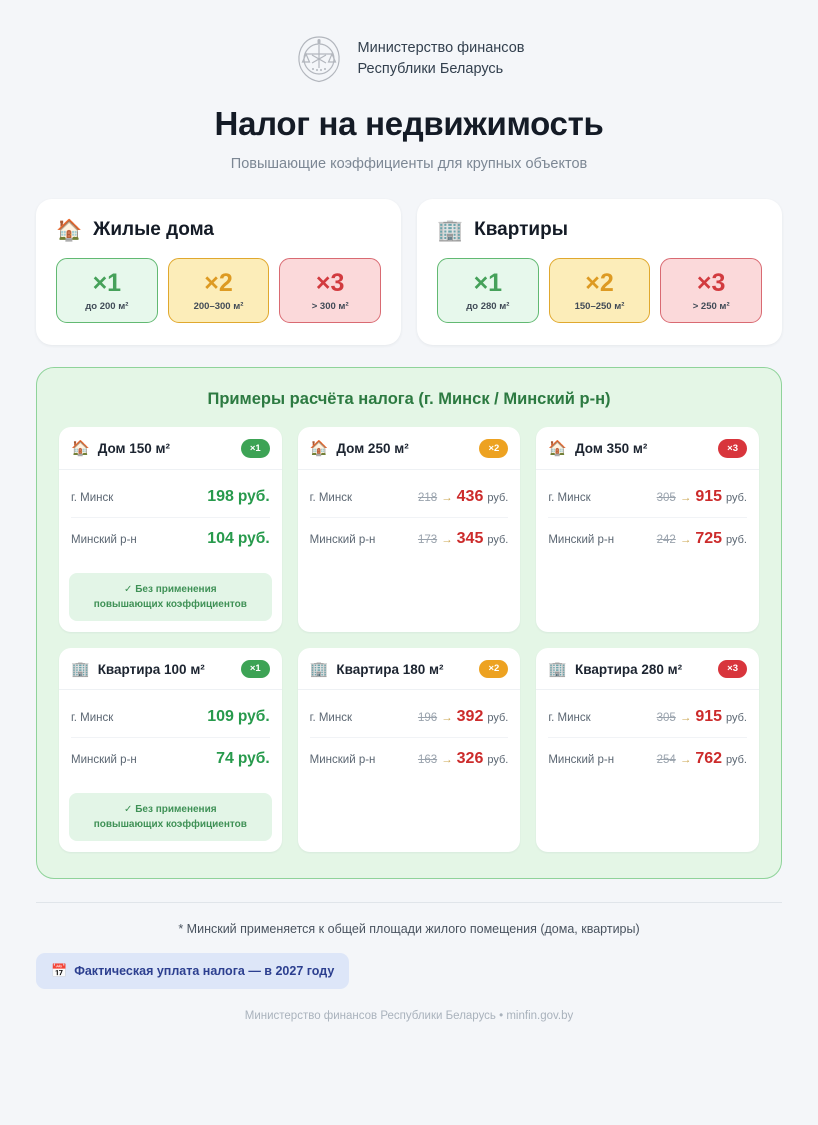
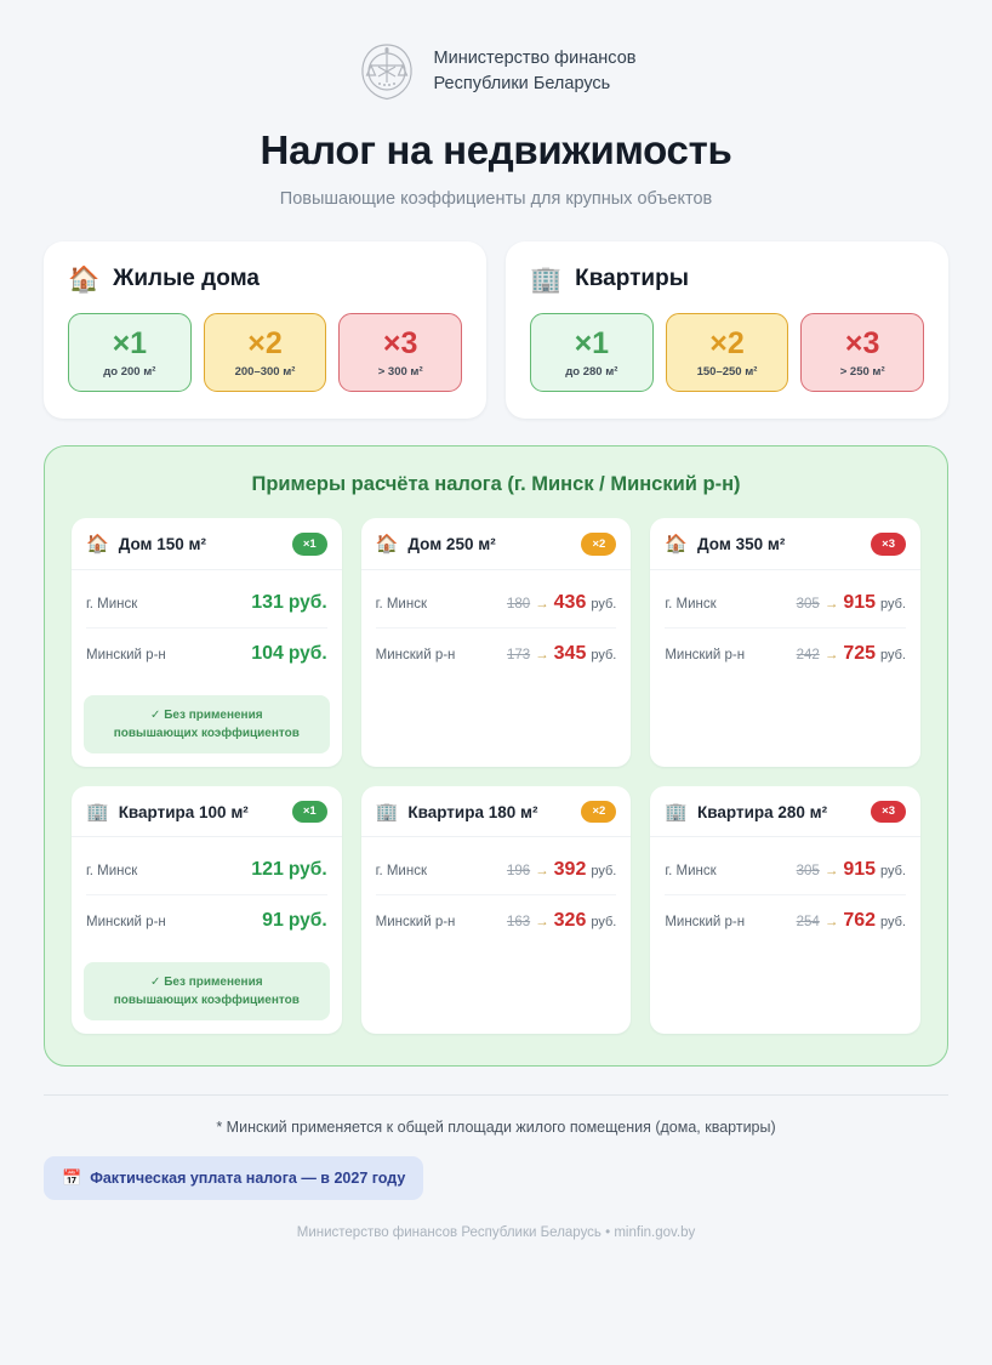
  Министерство финансов
  Республики Беларусь
  Налог на недвижимость
  Повышающие коэффициенты для крупных объектов
  🏠
  Жилые дома
  ×1
  до 200 м²
  ×2
  200–300 м²
  ×3
  > 300 м²
  🏢
  Квартиры
  ×1
  до 280 м²
  ×2
  150–250 м²
  ×3
  > 250 м²
  Примеры расчёта налога (г. Минск / Минский р-н)
  🏠
  Дом 150 м²
  ×1
  г. Минск
- 198
+ 131
  руб.
  Минский р-н
  104
  руб.
  ✓ Без применения
  повышающих коэффициентов
  🏠
  Дом 250 м²
  ×2
  г. Минск
- 218
+ 180
  →
  436
  руб.
  Минский р-н
  173
  →
  345
  руб.
  🏠
  Дом 350 м²
  ×3
  г. Минск
  305
  →
  915
  руб.
  Минский р-н
  242
  →
  725
  руб.
  🏢
  Квартира 100 м²
  ×1
  г. Минск
- 109
+ 121
  руб.
  Минский р-н
- 74
+ 91
  руб.
  ✓ Без применения
  повышающих коэффициентов
  🏢
  Квартира 180 м²
  ×2
  г. Минск
  196
  →
  392
  руб.
  Минский р-н
  163
  →
  326
  руб.
  🏢
  Квартира 280 м²
  ×3
  г. Минск
  305
  →
  915
  руб.
  Минский р-н
  254
  →
  762
  руб.
  * Минский применяется к общей площади жилого помещения (дома, квартиры)
  📅
  Фактическая уплата налога — в 2027 году
  Министерство финансов Республики Беларусь • minfin.gov.by
